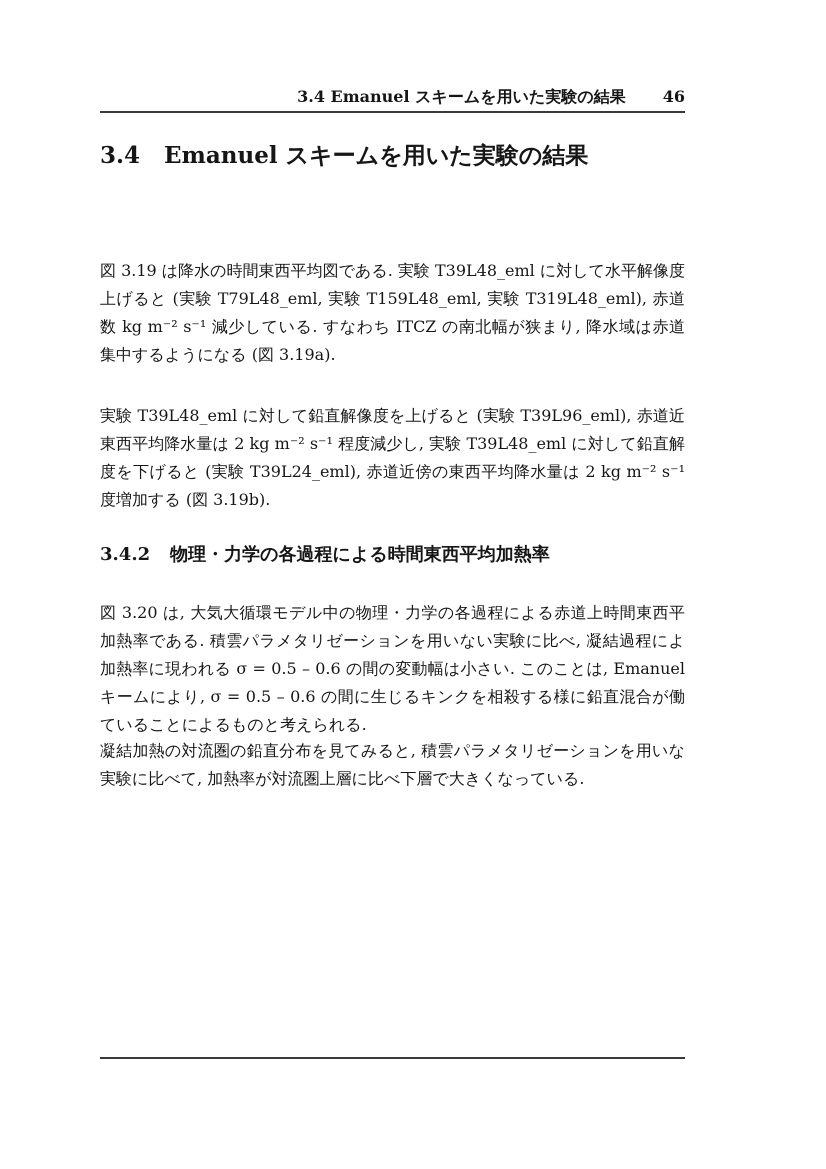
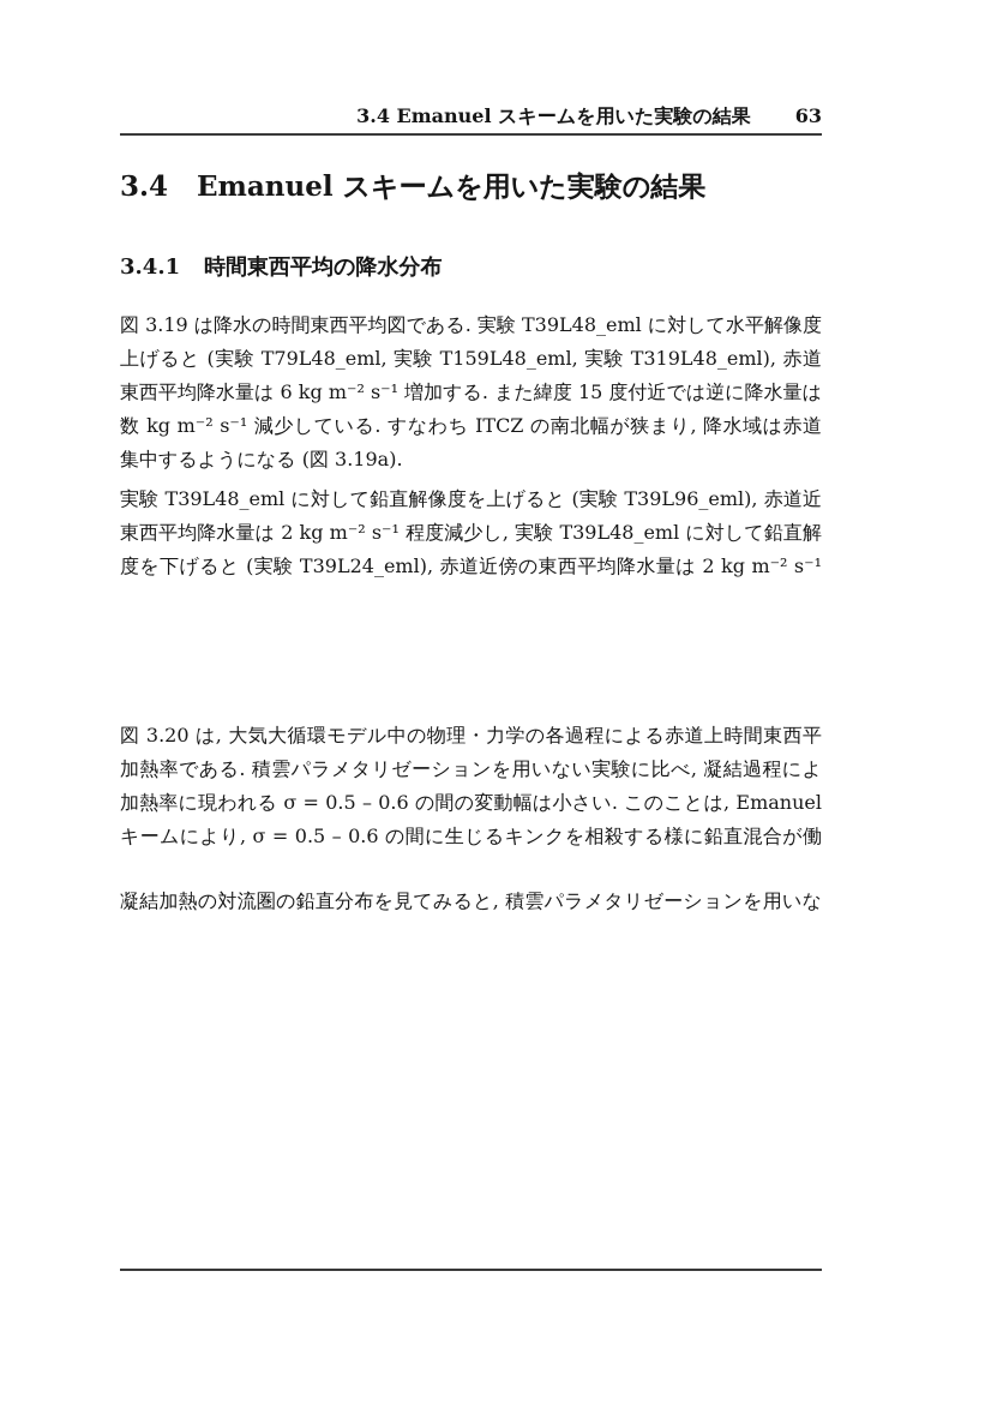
  3.4 Emanuel スキームを用いた実験の結果
- 46
+ 63
  3.4 Emanuel スキームを用いた実験の結果
+ 3.4.1 時間東西平均の降水分布
  図 3.19 は降水の時間東西平均図である. 実験 T39L48_eml に対して水平解像度
  上げると (実験 T79L48_eml, 実験 T159L48_eml, 実験 T319L48_eml), 赤道
+ 東西平均降水量は 6 kg m⁻² s⁻¹ 増加する. また緯度 15 度付近では逆に降水量は
  数 kg m⁻² s⁻¹ 減少している. すなわち ITCZ の南北幅が狭まり, 降水域は赤道
  集中するようになる (図 3.19a).
  実験 T39L48_eml に対して鉛直解像度を上げると (実験 T39L96_eml), 赤道近
  東西平均降水量は 2 kg m⁻² s⁻¹ 程度減少し, 実験 T39L48_eml に対して鉛直解
  度を下げると (実験 T39L24_eml), 赤道近傍の東西平均降水量は 2 kg m⁻² s⁻¹
- 度増加する (図 3.19b).
- 3.4.2 物理・力学の各過程による時間東西平均加熱率
  図 3.20 は, 大気大循環モデル中の物理・力学の各過程による赤道上時間東西平
  加熱率である. 積雲パラメタリゼーションを用いない実験に比べ, 凝結過程によ
  加熱率に現われる σ = 0.5 – 0.6 の間の変動幅は小さい. このことは, Emanuel
  キームにより, σ = 0.5 – 0.6 の間に生じるキンクを相殺する様に鉛直混合が働
- ていることによるものと考えられる.
  凝結加熱の対流圏の鉛直分布を見てみると, 積雲パラメタリゼーションを用いな
- 実験に比べて, 加熱率が対流圏上層に比べ下層で大きくなっている.
